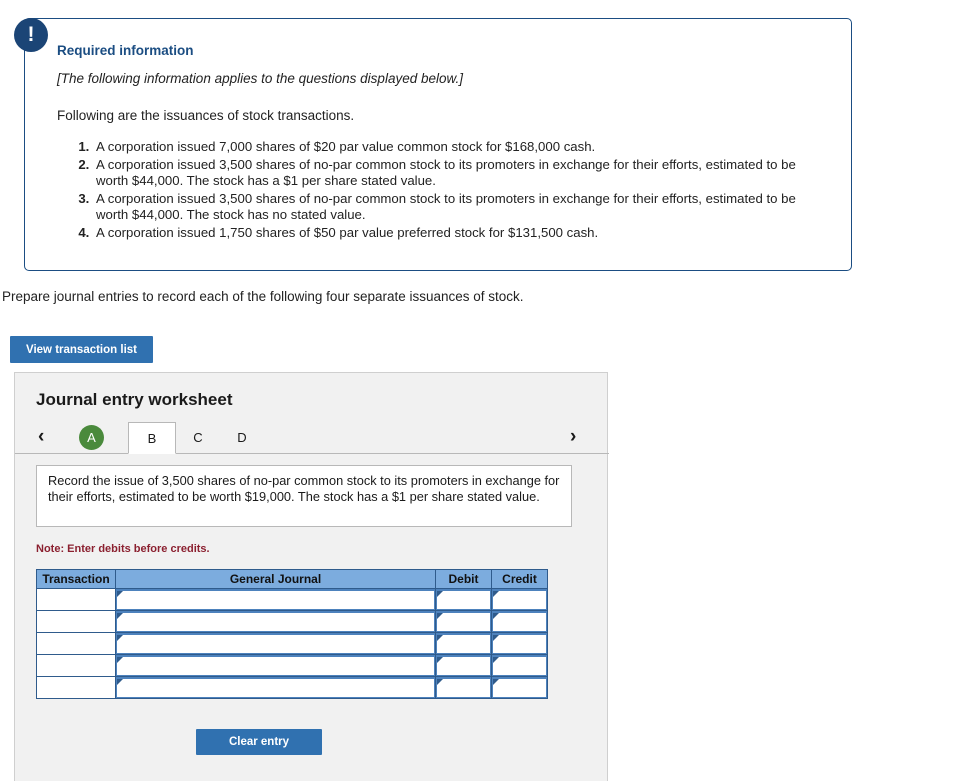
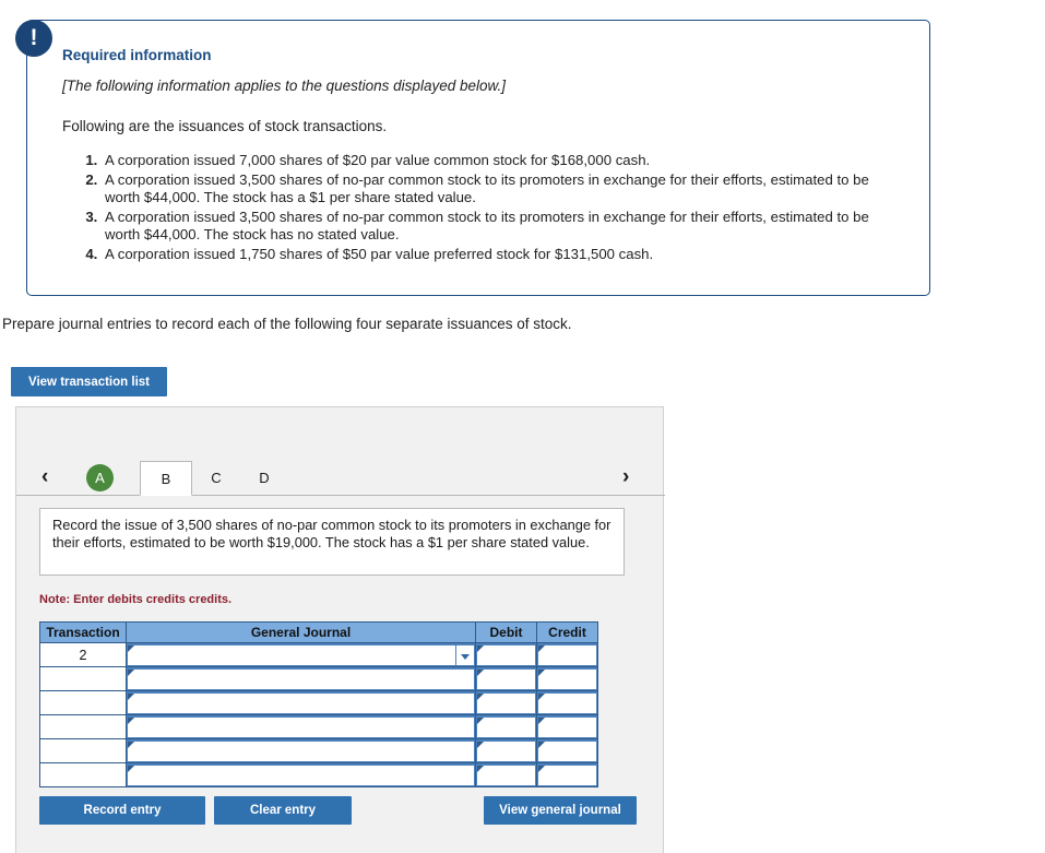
  !
  Required information
  [The following information applies to the questions displayed below.]
  Following are the issuances of stock transactions.
  A corporation issued 7,000 shares of $20 par value common stock for $168,000 cash.
  A corporation issued 3,500 shares of no-par common stock to its promoters in exchange for their efforts, estimated to be worth $44,000. The stock has a $1 per share stated value.
  A corporation issued 3,500 shares of no-par common stock to its promoters in exchange for their efforts, estimated to be worth $44,000. The stock has no stated value.
  A corporation issued 1,750 shares of $50 par value preferred stock for $131,500 cash.
  Prepare journal entries to record each of the following four separate issuances of stock.
  View transaction list
- Journal entry worksheet
  ‹
  A
  B
  C
  D
  ›
  Record the issue of 3,500 shares of no-par common stock to its promoters in exchange for their efforts, estimated to be worth $19,000. The stock has a $1 per share stated value.
- Note: Enter debits before credits.
+ Note: Enter debits credits credits.
  Transaction	General Journal	Debit	Credit
+ 2
+ Record entry
  Clear entry
+ View general journal
